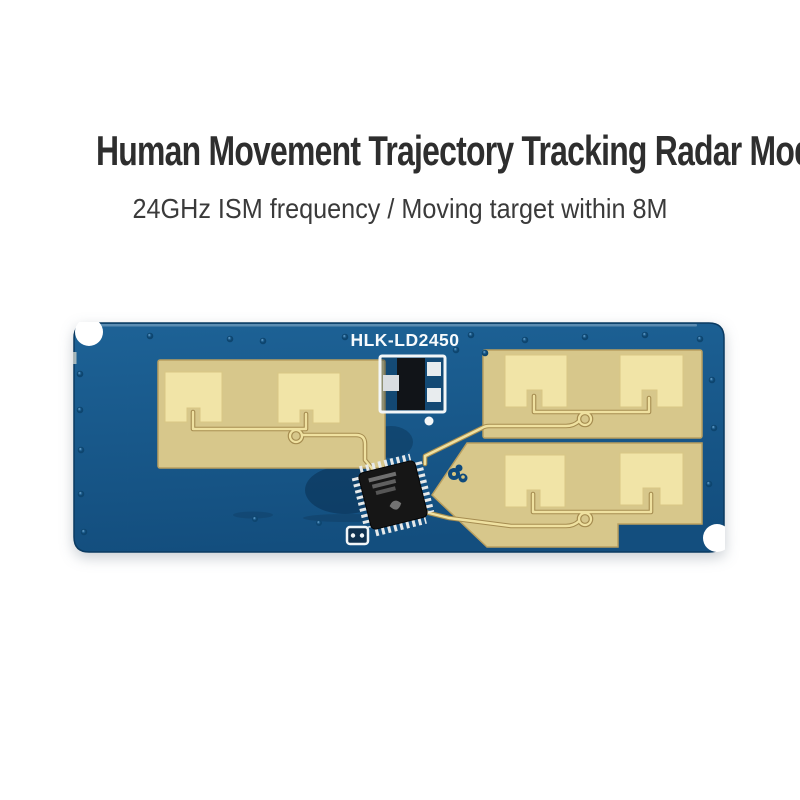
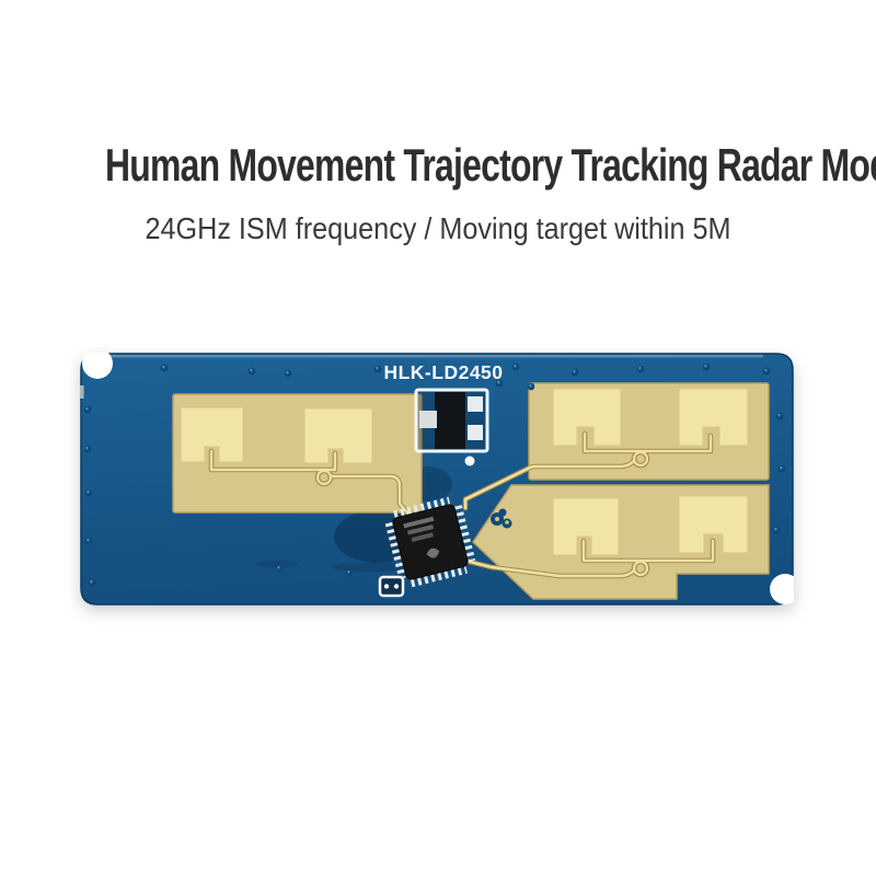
  Human Movement Trajectory Tracking Radar Mo
- 24GHz ISM frequency / Moving target within 8M
+ 24GHz ISM frequency / Moving target within 5M
  HLK-LD2450
